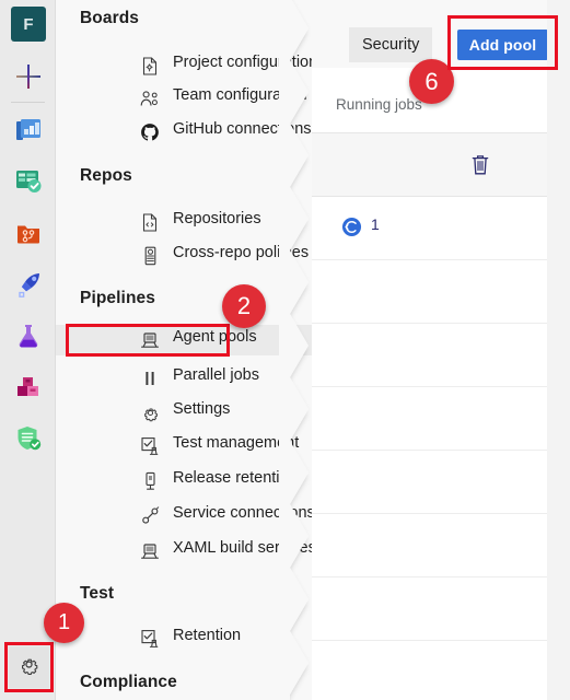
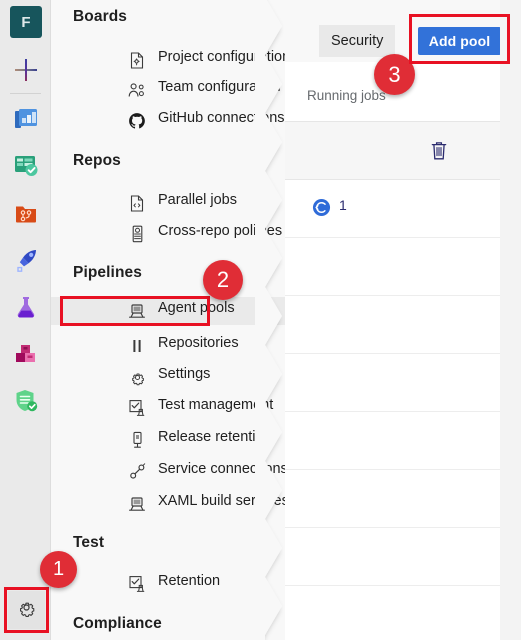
  F
  Boards
  Project configutio
  Team configura
  GitHub connecns
  Repos
- Repositories
+ Parallel jobs
  Cross-repo polies
  Pipelines
  Agent pools
- Parallel jobs
+ Repositories
  Settings
  Test managemt
  Release retenti
  Service connecn
  XAML build sere
  Test
  Retention
  Compliance
  Security
  Add pool
  Running jobs
  1
  1
  2
- 6
+ 3
